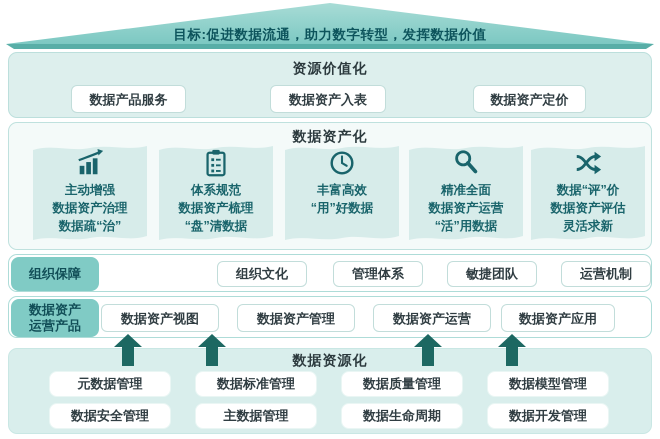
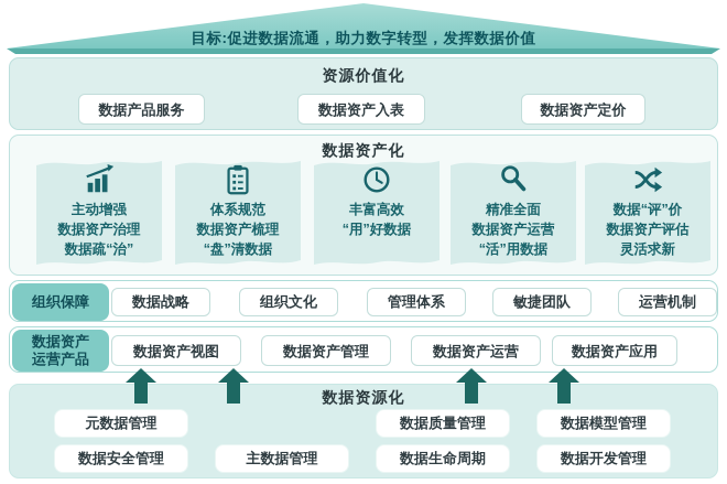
  目标:促进数据流通，助力数字转型，发挥数据价值
  资源价值化
  数据产品服务
  数据资产入表
  数据资产定价
  数据资产化
  主动增强
  数据资产治理
  数据疏“治”
  体系规范
  数据资产梳理
  “盘”清数据
  丰富高效
  “用”好数据
  精准全面
  数据资产运营
  “活”用数据
  数据“评”价
  数据资产评估
  灵活求新
  组织保障
+ 数据战略
  组织文化
  管理体系
  敏捷团队
  运营机制
  数据资产
  运营产品
  数据资产视图
  数据资产管理
  数据资产运营
  数据资产应用
  数据资源化
  元数据管理
- 数据标准管理
  数据质量管理
  数据模型管理
  数据安全管理
  主数据管理
  数据生命周期
  数据开发管理
